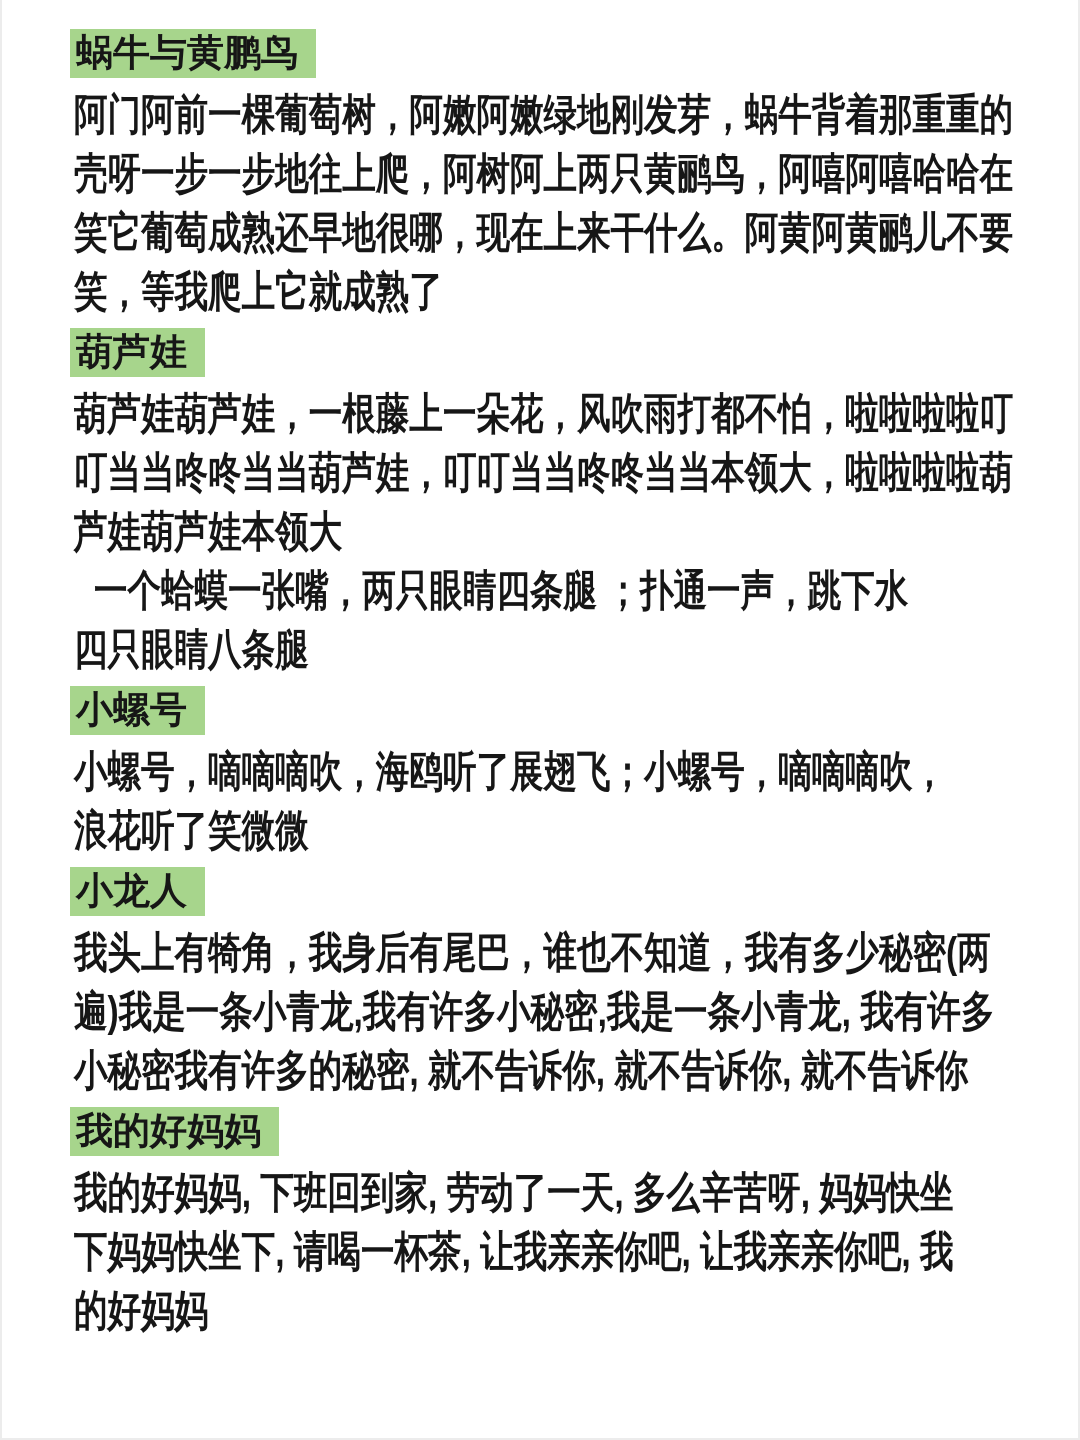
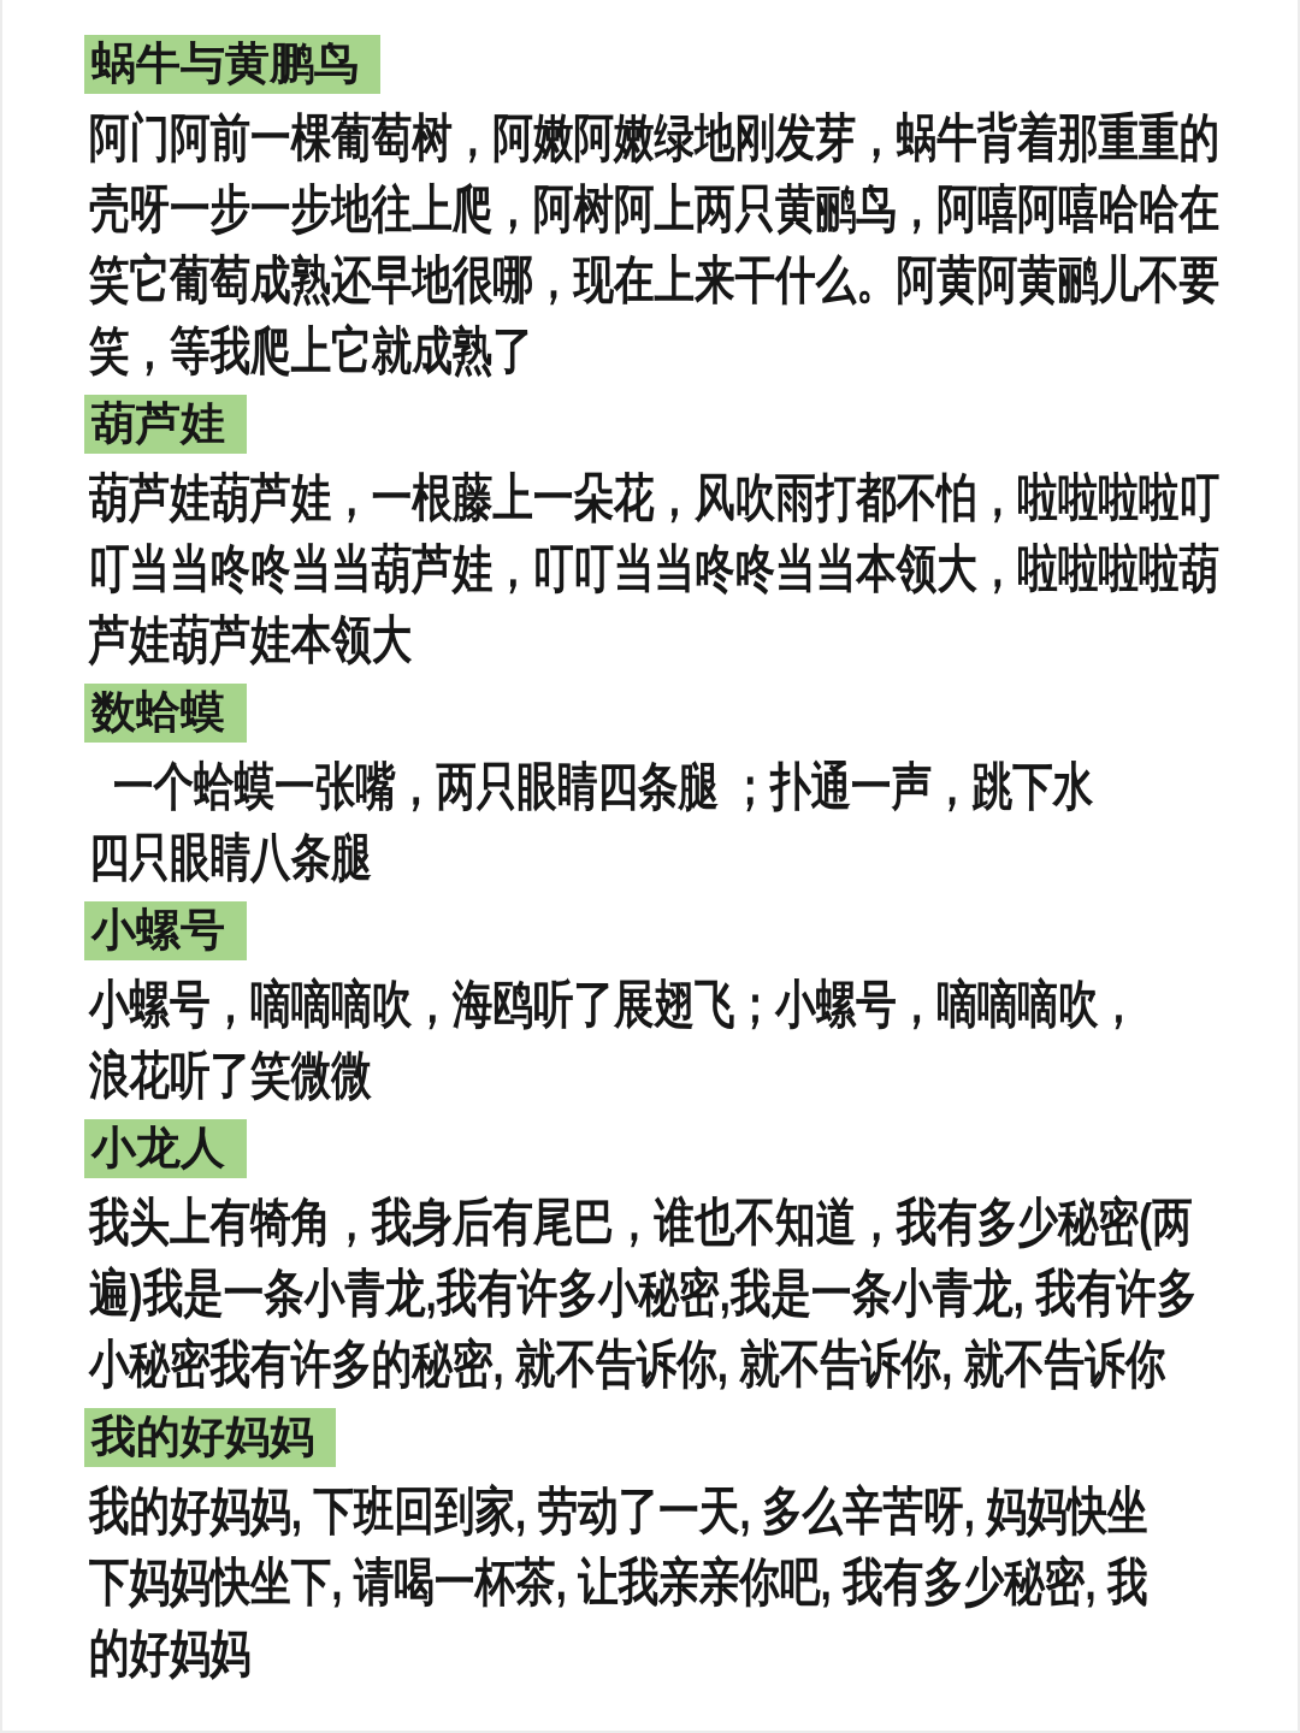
  蜗牛与黄鹏鸟
  阿门阿前一棵葡萄树，阿嫩阿嫩绿地刚发芽，蜗牛背着那重重的
  壳呀一步一步地往上爬，阿树阿上两只黄鹂鸟，阿嘻阿嘻哈哈在
  笑它葡萄成熟还早地很哪，现在上来干什么。阿黄阿黄鹂儿不要
  笑，等我爬上它就成熟了
  葫芦娃
  葫芦娃葫芦娃，一根藤上一朵花，风吹雨打都不怕，啦啦啦啦叮
  叮当当咚咚当当葫芦娃，叮叮当当咚咚当当本领大，啦啦啦啦葫
  芦娃葫芦娃本领大
+ 数蛤蟆
  一个蛤蟆一张嘴，两只眼睛四条腿 ；扑通一声，跳下水
  四只眼睛八条腿
  小螺号
  小螺号，嘀嘀嘀吹，海鸥听了展翅飞；小螺号，嘀嘀嘀吹，
  浪花听了笑微微
  小龙人
  我头上有犄角，我身后有尾巴，谁也不知道，我有多少秘密(两
  遍)我是一条小青龙,我有许多小秘密,我是一条小青龙, 我有许多
  小秘密我有许多的秘密, 就不告诉你, 就不告诉你, 就不告诉你
  我的好妈妈
  我的好妈妈, 下班回到家, 劳动了一天, 多么辛苦呀, 妈妈快坐
- 下妈妈快坐下, 请喝一杯茶, 让我亲亲你吧, 让我亲亲你吧, 我
+ 下妈妈快坐下, 请喝一杯茶, 让我亲亲你吧, 我有多少秘密, 我
  的好妈妈
